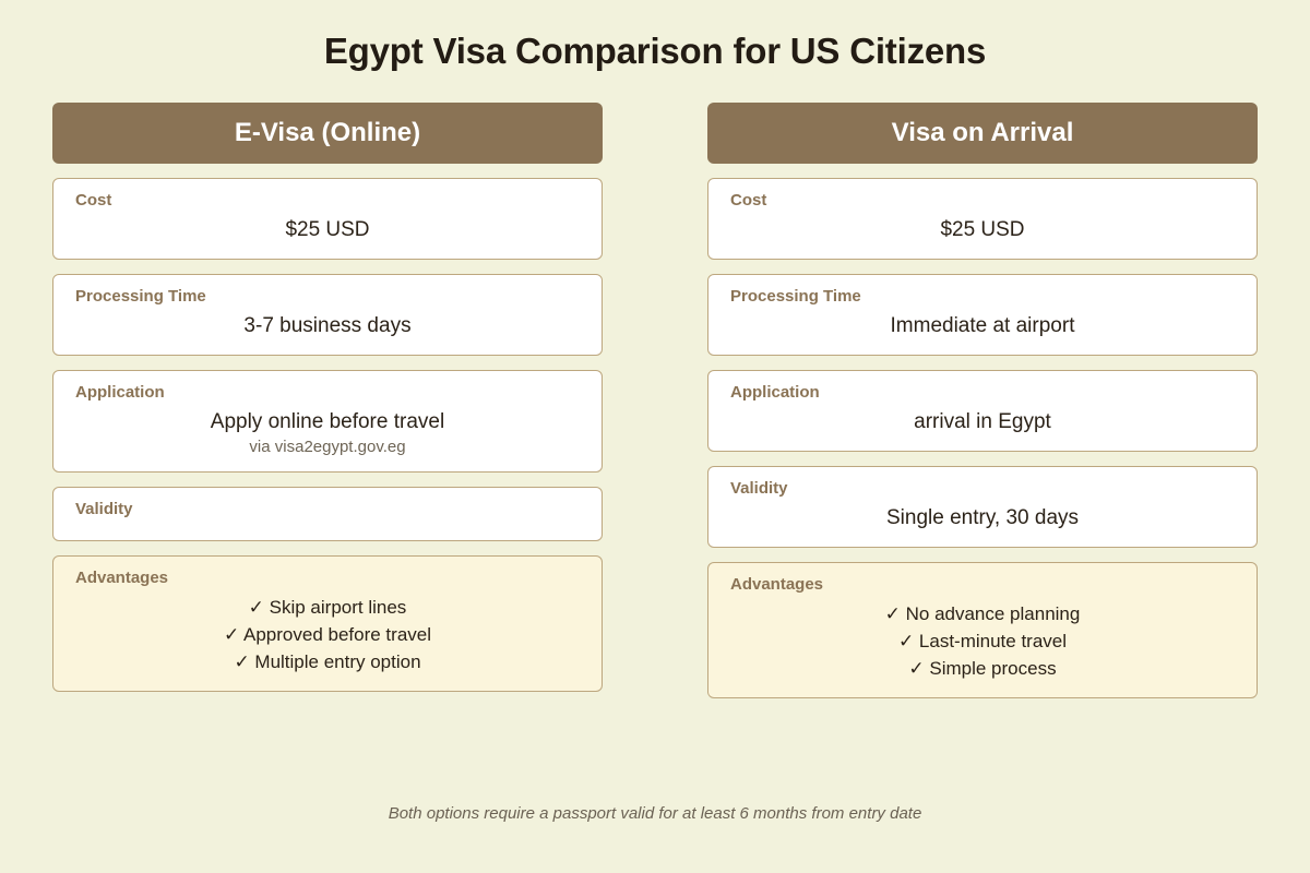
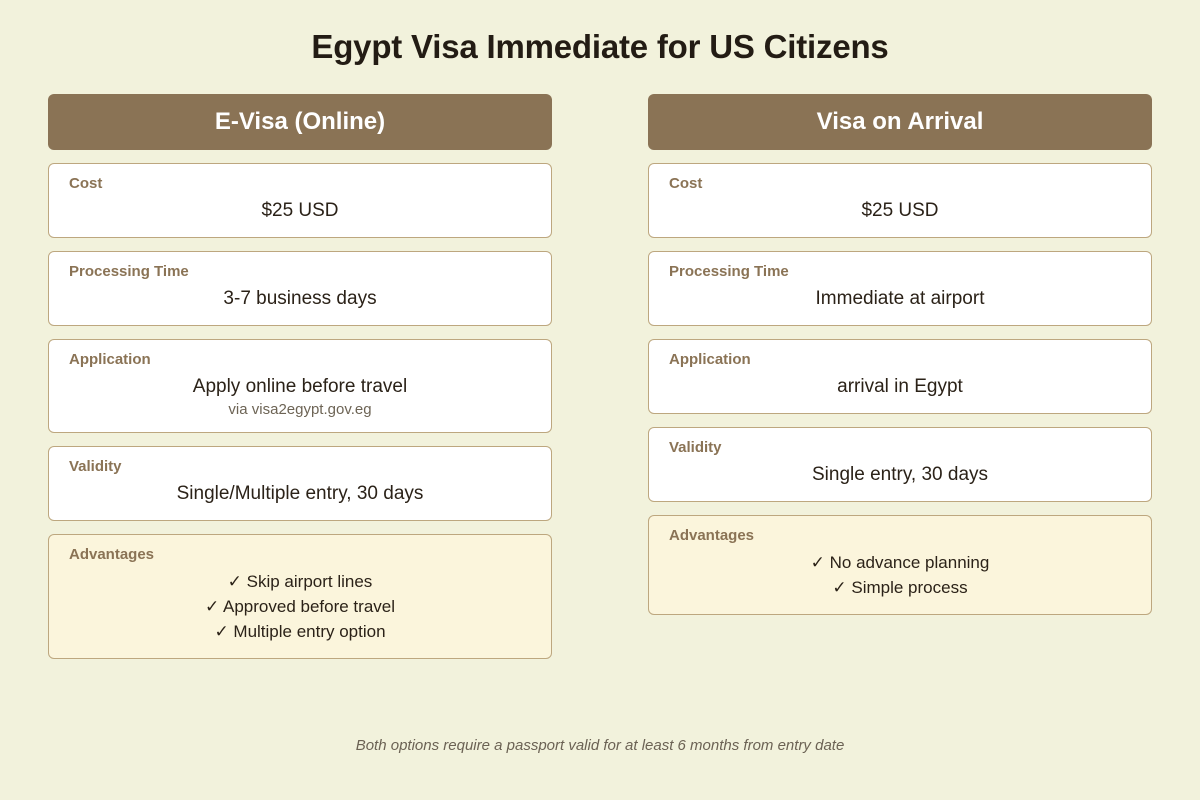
- Egypt Visa Comparison for US Citizens
+ Egypt Visa Immediate for US Citizens
  E-Visa (Online)
  Cost
  $25 USD
  Processing Time
  3-7 business days
  Application
  Apply online before travel
  via visa2egypt.gov.eg
  Validity
+ Single/Multiple entry, 30 days
  Advantages
  ✓ Skip airport lines
  ✓ Approved before travel
  ✓ Multiple entry option
  Visa on Arrival
  Cost
  $25 USD
  Processing Time
  Immediate at airport
  Application
  arrival in Egypt
  Validity
  Single entry, 30 days
  Advantages
  ✓ No advance planning
- ✓ Last-minute travel
  ✓ Simple process
  Both options require a passport valid for at least 6 months from entry date
